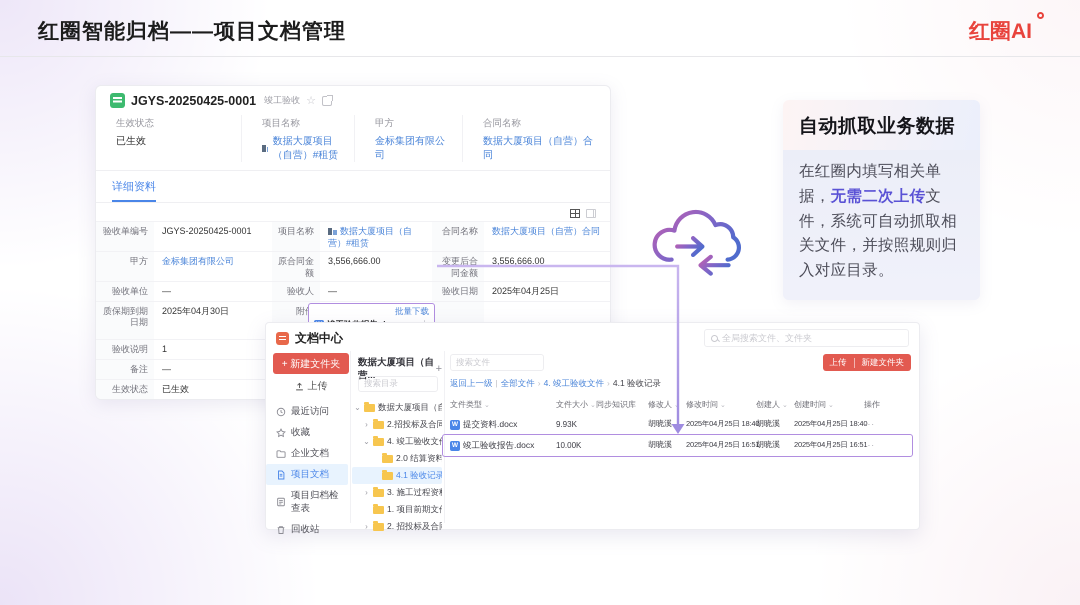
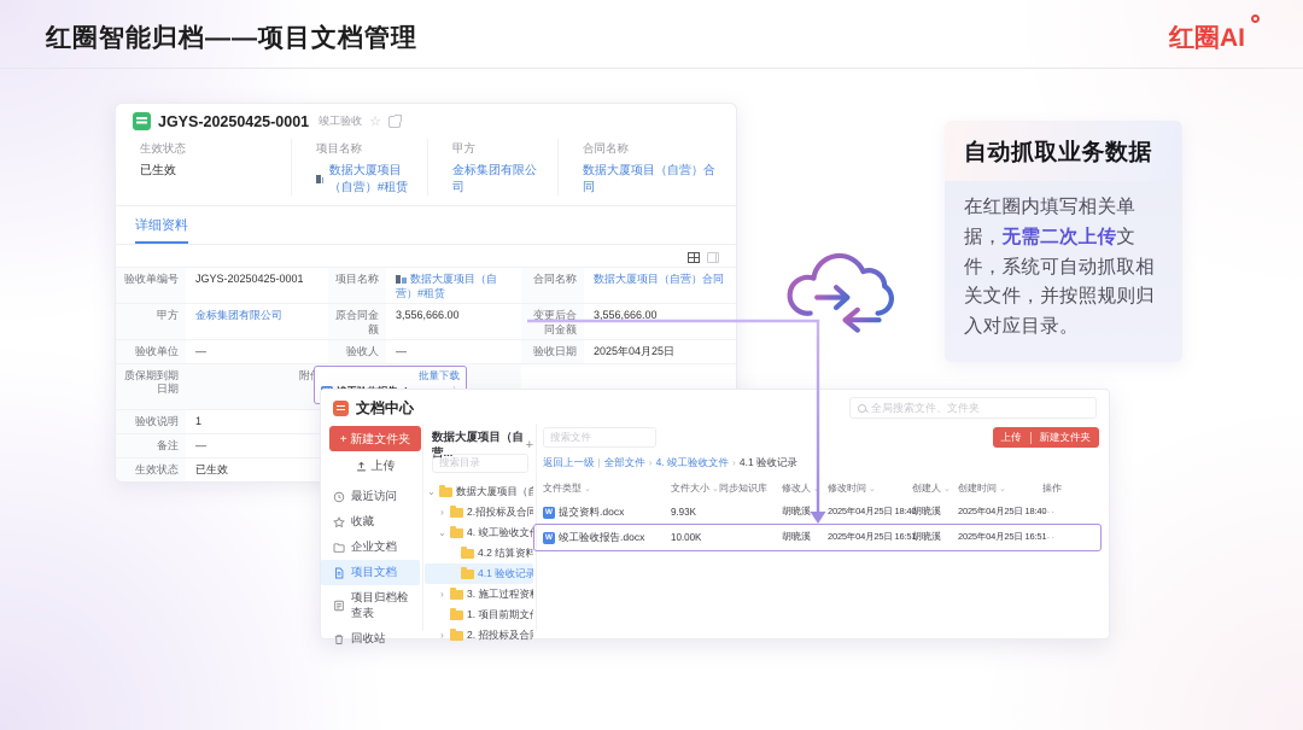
  红圈智能归档——项目文档管理
  红圈AI
  JGYS-20250425-0001
  竣工验收
  ☆
  生效状态
  已生效
  项目名称
  数据大厦项目（自营）#租赁
  甲方
  金标集团有限公司
  合同名称
  数据大厦项目（自营）合同
  详细资料
  验收单编号
  JGYS-20250425-0001
  项目名称
  数据大厦项目（自营）#租赁
  合同名称
  数据大厦项目（自营）合同
  甲方
  金标集团有限公司
  原合同金额
  3,556,666.00
  变更后合同金额
  3,556,666.00
  验收单位
  —
  验收人
  —
  验收日期
  2025年04月25日
  质保期到期日期
- 2025年04月30日
  批量下载
  验收说明
  1
  备注
  —
  生效状态
  已生效
  文档中心
  全局搜索文件、文件夹
  + 新建文件夹
  上传
  最近访问
  收藏
  企业文档
  项目文档
  项目归档检查表
  回收站
  数据大厦项目（自营...
  +
  搜索目录
  ⌄
  ›
  2.招投标及合同
  ⌄
  4. 竣工验收文
- 2.0 结算资料
+ 4.2 结算资料
  4.1 验收记录
  ›
  3. 施工过程资
  1. 项目前期文
  ›
  搜索文件
  上传
  新建文件夹
  返回上一级 | 全部文件 › 4. 竣工验收文件 › 4.1 验收记录
  文件类型
  文件大小
  同步知识库
  修改人
  修改时间
  创建人
  创建时间
  操作
  提交资料.docx
  9.93K
  胡晓溪
  2025年04月25日 18:4
  胡晓溪
  2025年04月25日 18:4
  ···
  竣工验收报告.docx
  10.00K
  胡晓溪
  2025年04月25日 16:5
  胡晓溪
  2025年04月25日 16:5
  ···
  自动抓取业务数据
  在红圈内填写相关单据，无需二次上传文件，系统可自动抓取相关文件，并按照规则归入对应目录。
